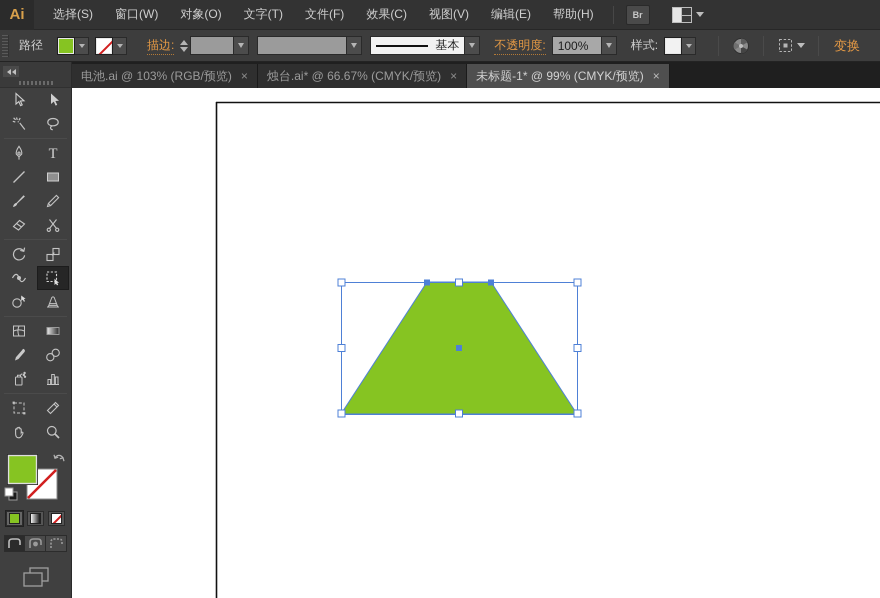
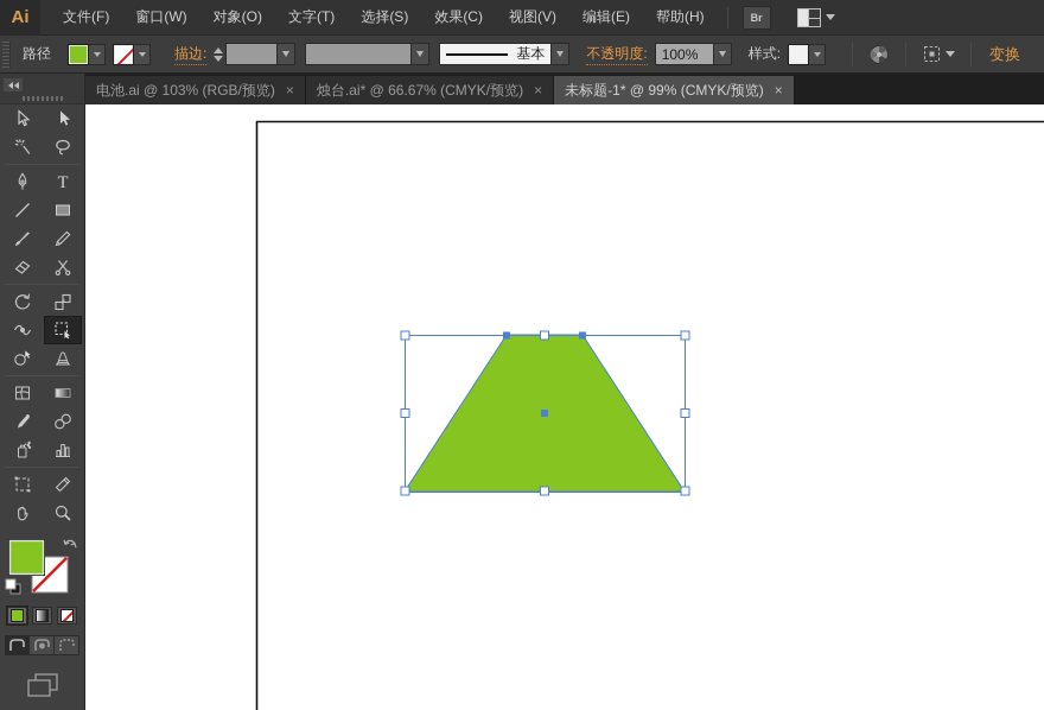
  Ai
- 选择(S)
+ 文件(F)
  窗口(W)
  对象(O)
  文字(T)
- 文件(F)
+ 选择(S)
  效果(C)
  视图(V)
  编辑(E)
  帮助(H)
  Br
  路径
  描边:
  基本
  不透明度:
  100%
  样式:
  变换
  T
  电池.ai @ 103% (RGB/预览)
  ×
  烛台.ai* @ 66.67% (CMYK/预览)
  ×
  未标题-1* @ 99% (CMYK/预览)
  ×
